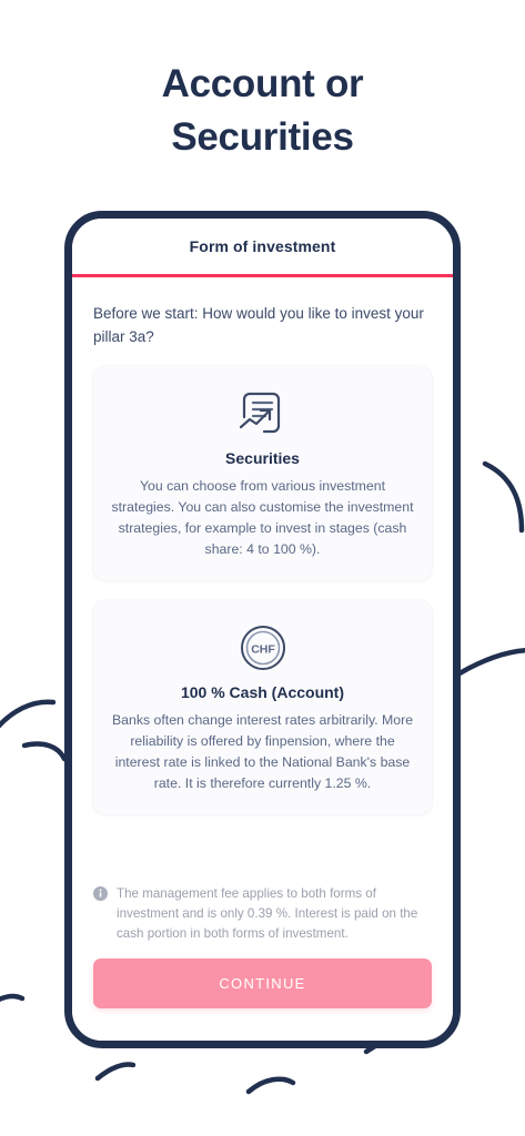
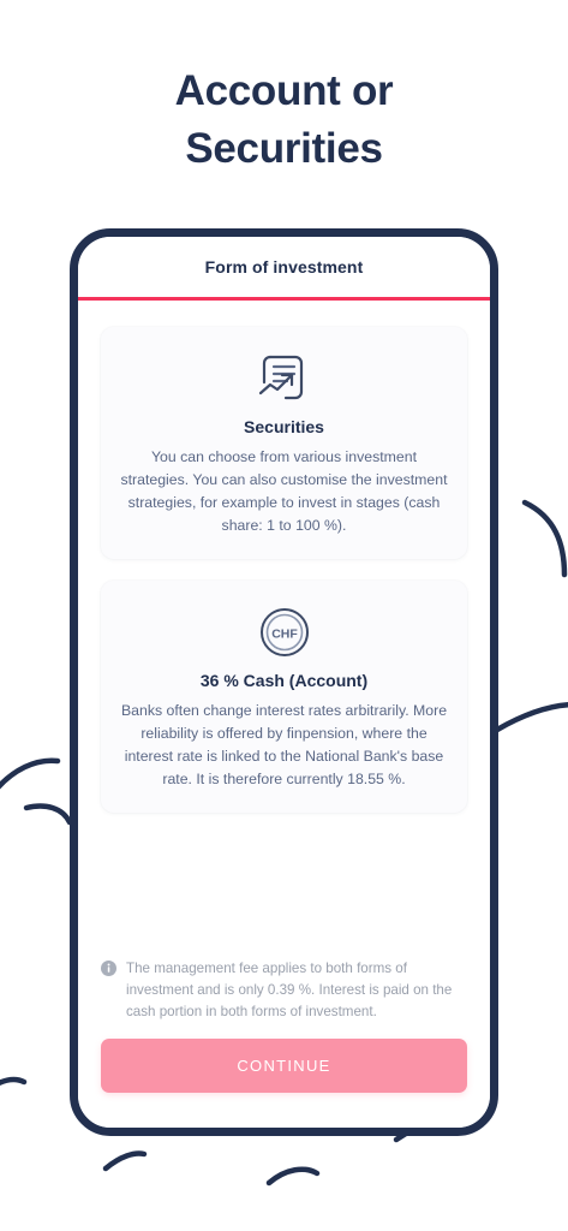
  Account or
  Securities
  Form of investment
- Before we start: How would you like to invest your pillar 3a?
  Securities
- You can choose from various investment strategies. You can also customise the investment strategies, for example to invest in stages (cash share: 4 to 100 %).
+ You can choose from various investment strategies. You can also customise the investment strategies, for example to invest in stages (cash share: 1 to 100 %).
  CHF
- 100 % Cash (Account)
+ 36 % Cash (Account)
- Banks often change interest rates arbitrarily. More reliability is offered by finpension, where the interest rate is linked to the National Bank's base rate. It is therefore currently 1.25 %.
+ Banks often change interest rates arbitrarily. More reliability is offered by finpension, where the interest rate is linked to the National Bank's base rate. It is therefore currently 18.55 %.
  The management fee applies to both forms of investment and is only 0.39 %. Interest is paid on the cash portion in both forms of investment.
  CONTINUE
